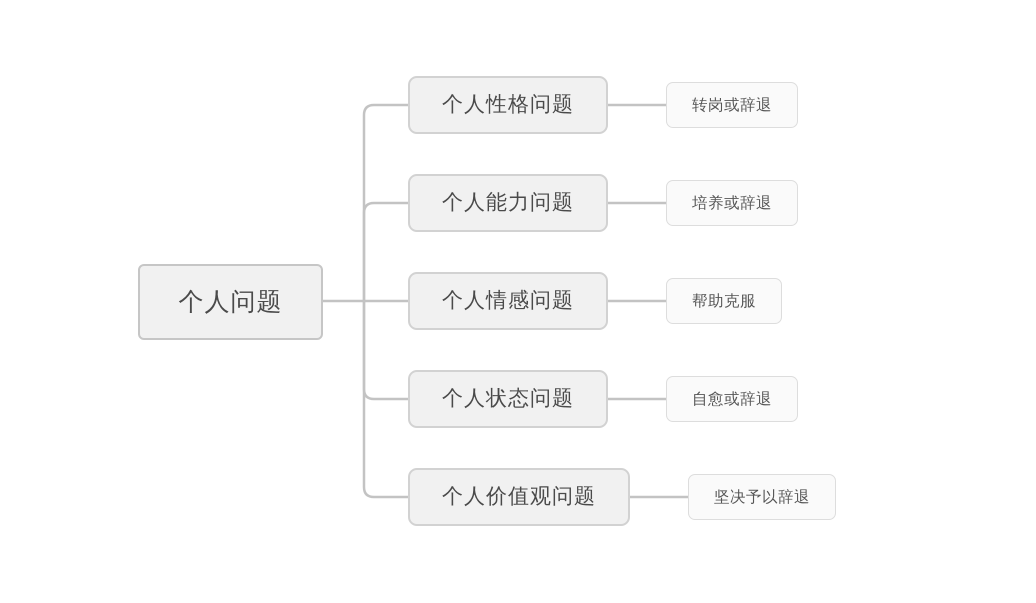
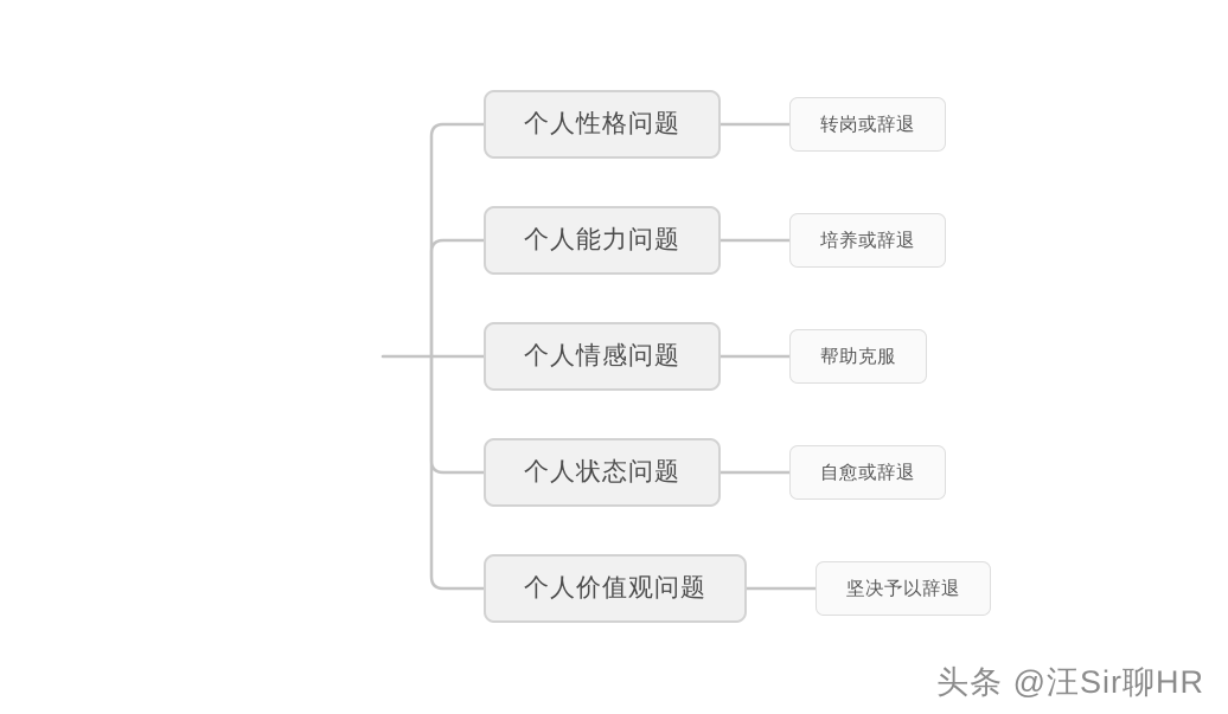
- 个人问题
  个人性格问题
  转岗或辞退
  个人能力问题
  培养或辞退
  个人情感问题
  帮助克服
  个人状态问题
  自愈或辞退
  个人价值观问题
  坚决予以辞退
+ 头条 @汪Sir聊HR
